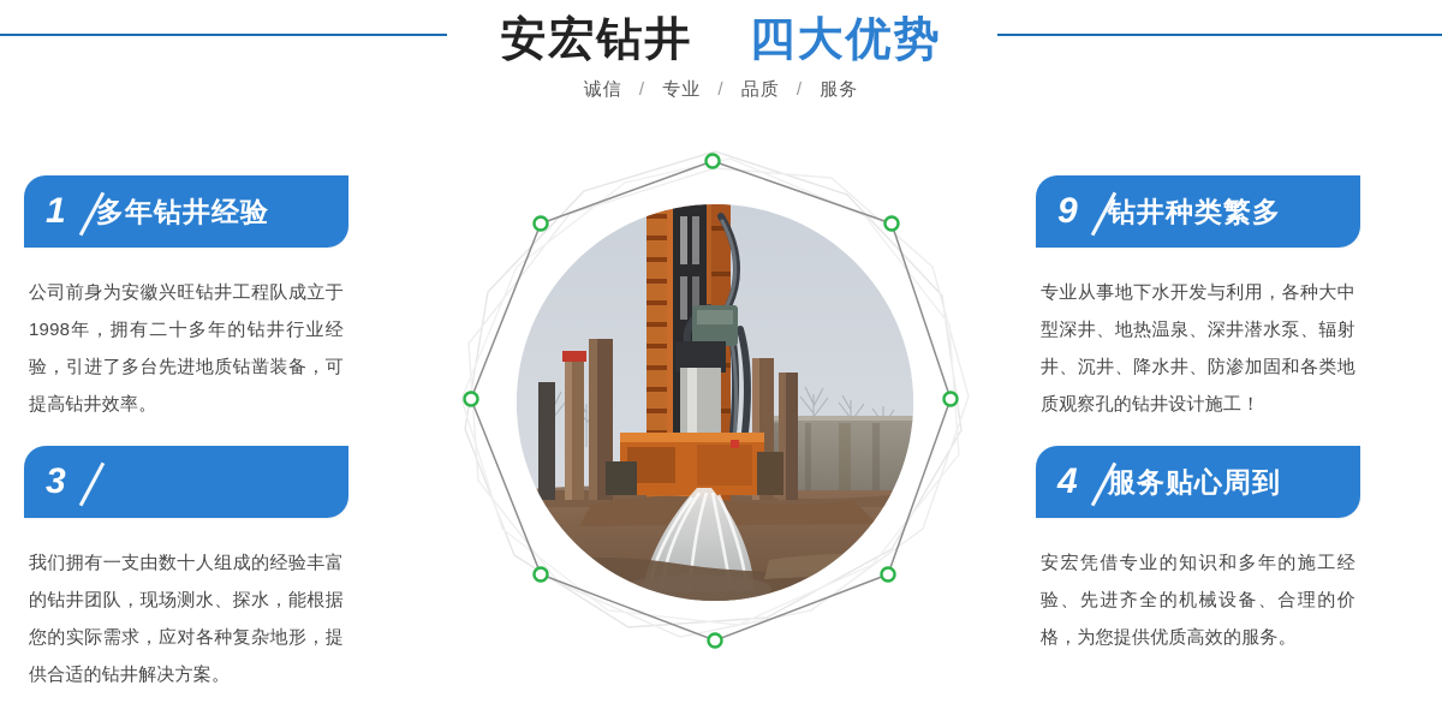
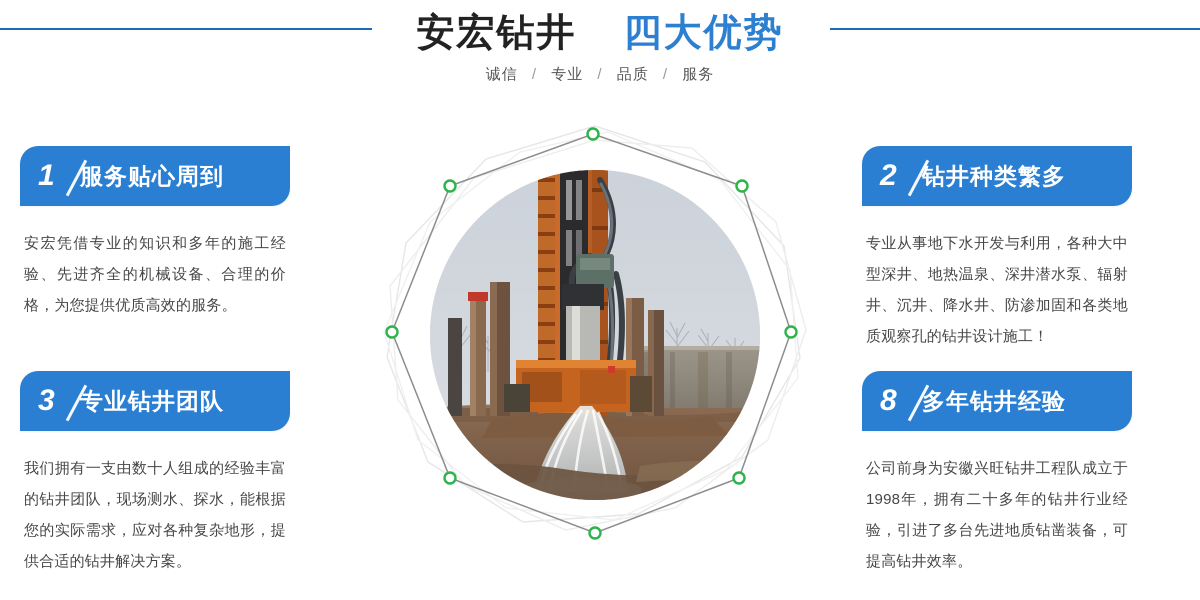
  安宏钻井 四大优势
  诚信 / 专业 / 品质 / 服务
  1
- 多年钻井经验
+ 服务贴心周到
- 公司前身为安徽兴旺钻井工程队成立于1998年，拥有二十多年的钻井行业经验，引进了多台先进地质钻凿装备，可提高钻井效率。
+ 安宏凭借专业的知识和多年的施工经验、先进齐全的机械设备、合理的价格，为您提供优质高效的服务。
  3
+ 专业钻井团队
  我们拥有一支由数十人组成的经验丰富的钻井团队，现场测水、探水，能根据您的实际需求，应对各种复杂地形，提供合适的钻井解决方案。
- 9
+ 2
  钻井种类繁多
  专业从事地下水开发与利用，各种大中型深井、地热温泉、深井潜水泵、辐射井、沉井、降水井、防渗加固和各类地质观察孔的钻井设计施工！
- 4
+ 8
- 服务贴心周到
+ 多年钻井经验
- 安宏凭借专业的知识和多年的施工经验、先进齐全的机械设备、合理的价格，为您提供优质高效的服务。
+ 公司前身为安徽兴旺钻井工程队成立于1998年，拥有二十多年的钻井行业经验，引进了多台先进地质钻凿装备，可提高钻井效率。
